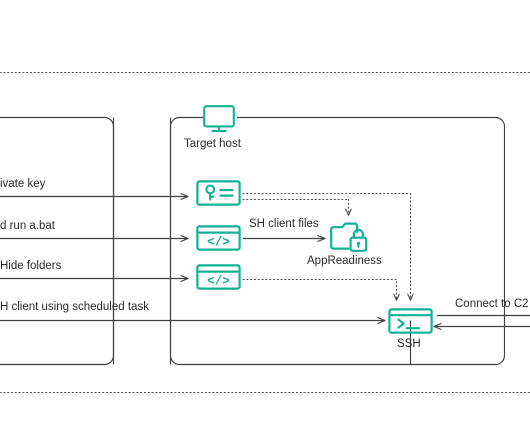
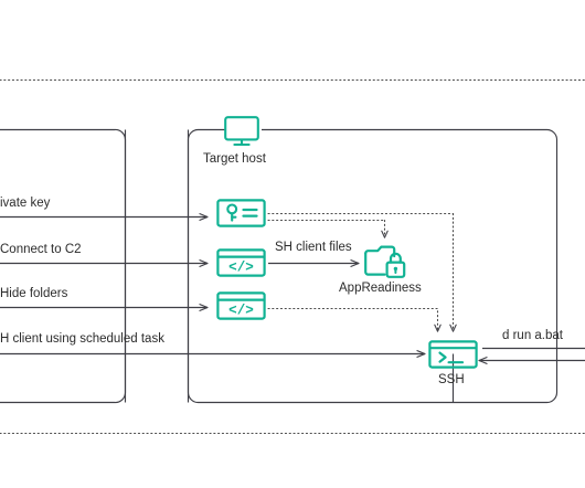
  </>
  </>
  ivate key
- d run a.bat
+ Connect to C2
  Hide folders
  H client using scheduled task
  SH client files
- Connect to C2
+ d run a.bat
  Target host
  AppReadiness
  SSH
